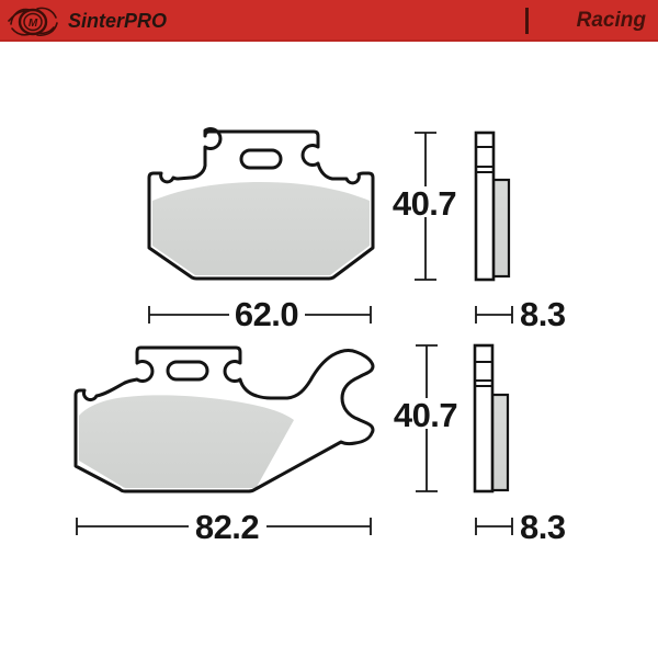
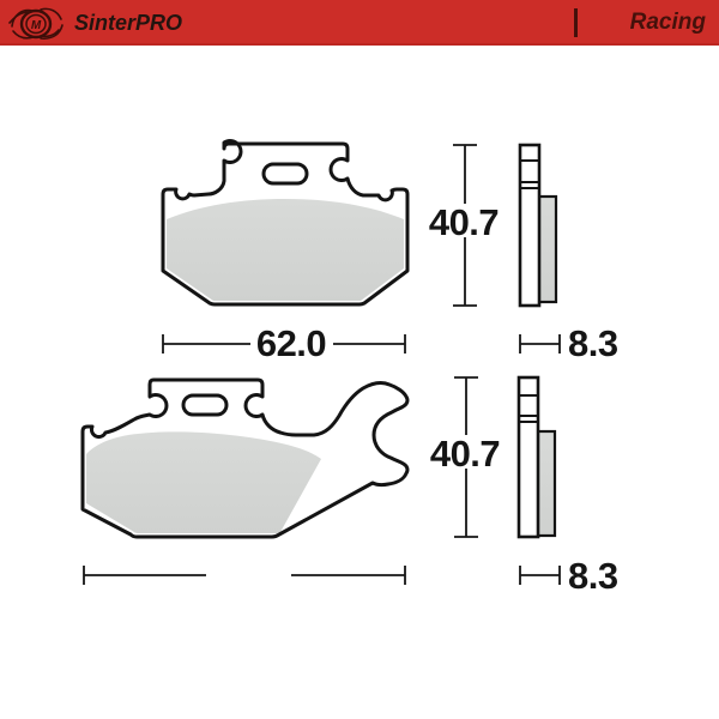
  40.7
  62.0
  8.3
  40.7
- 82.2
  8.3
  M
  SinterPRO
  Racing
